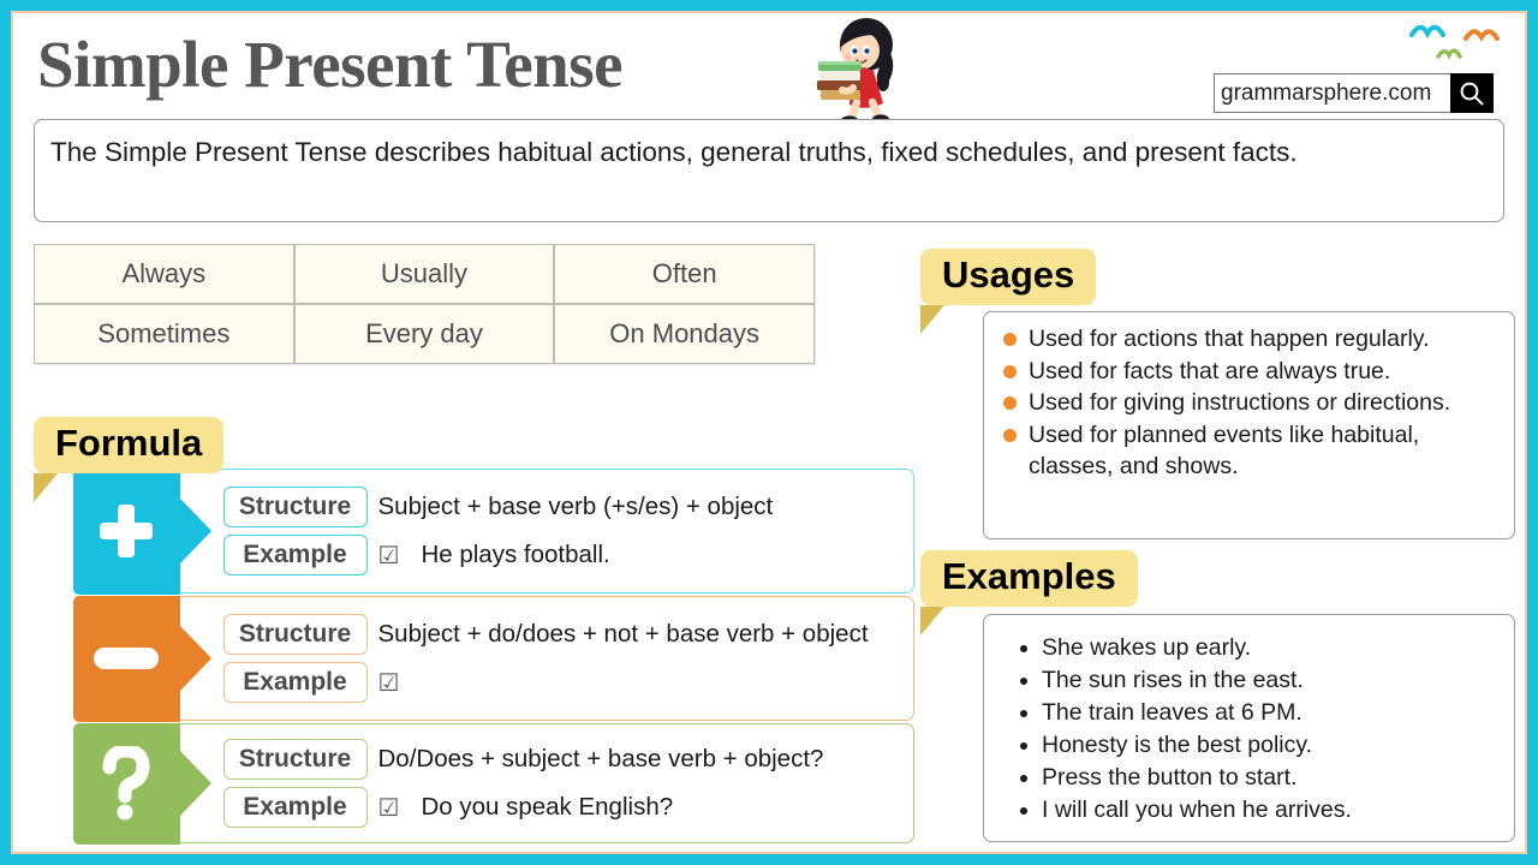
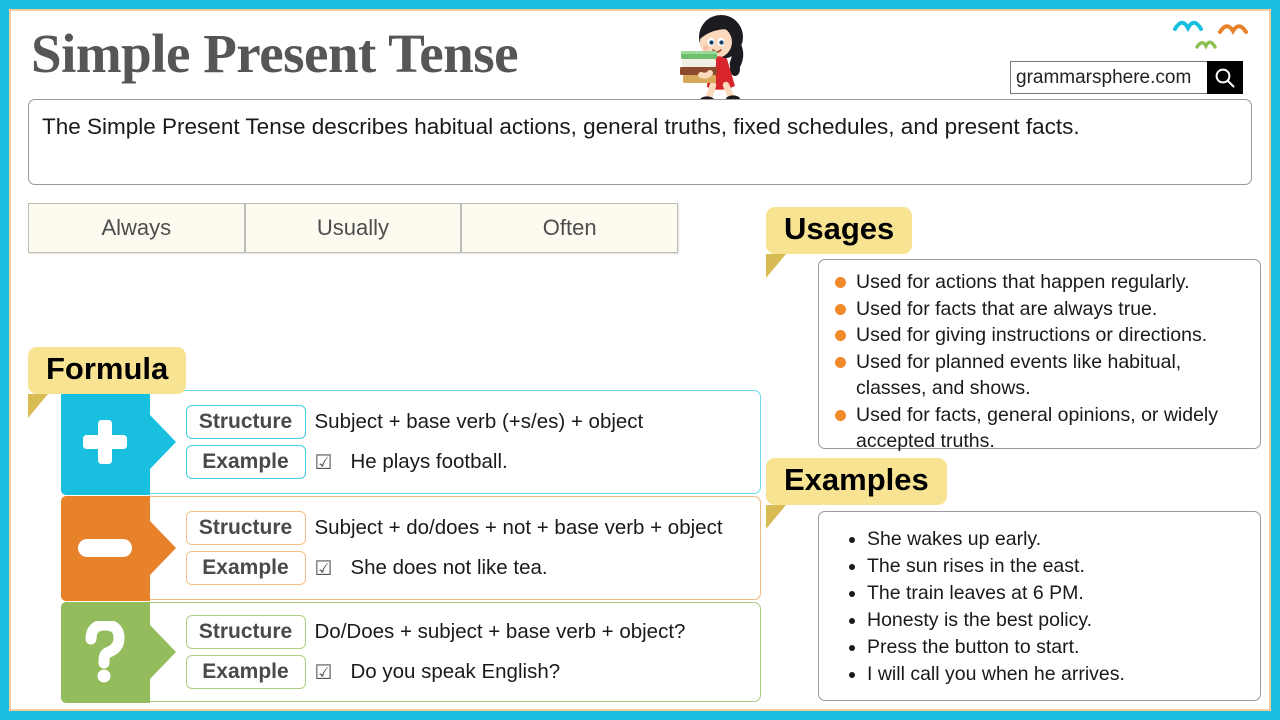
  Simple Present Tense
  grammarsphere.com
  The Simple Present Tense describes habitual actions, general truths, fixed schedules, and present facts.
  Always	Usually	Often
- Sometimes	Every day	On Mondays
  Formula
  Structure
  Subject + base verb (+s/es) + object
  Example
  ☑
  He plays football.
  Structure
  Subject + do/does + not + base verb + object
  Example
  ☑
+ She does not like tea.
  Structure
  Do/Does + subject + base verb + object?
  Example
  ☑
  Do you speak English?
  Usages
  Used for actions that happen regularly.
  Used for facts that are always true.
  Used for giving instructions or directions.
  Used for planned events like habitual, classes, and shows.
+ Used for facts, general opinions, or widely accepted truths.
  Examples
  She wakes up early.
  The sun rises in the east.
  The train leaves at 6 PM.
  Honesty is the best policy.
  Press the button to start.
  I will call you when he arrives.
